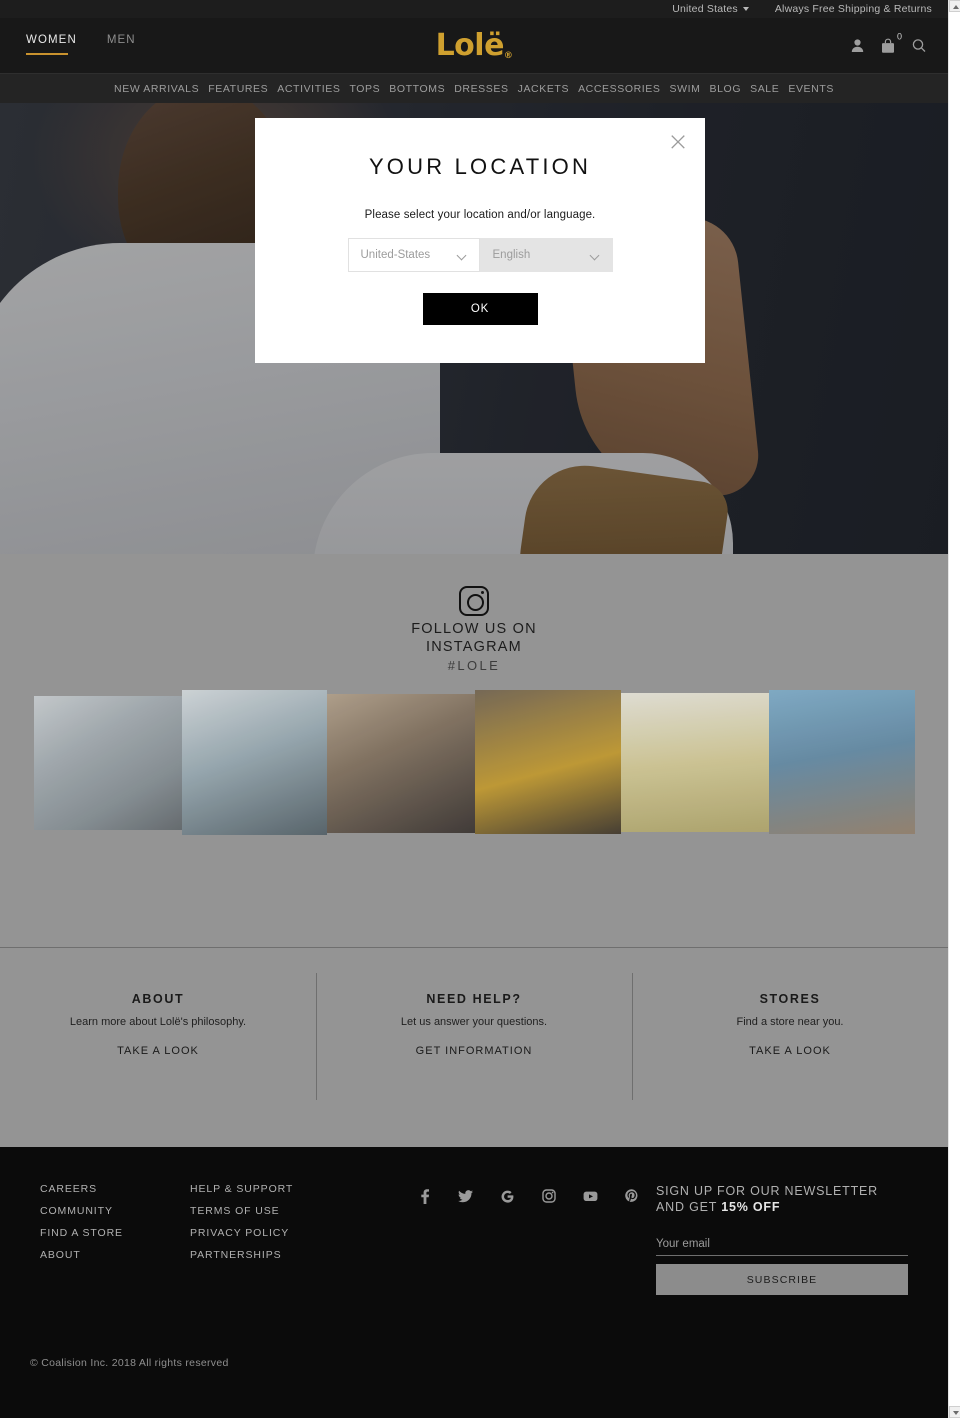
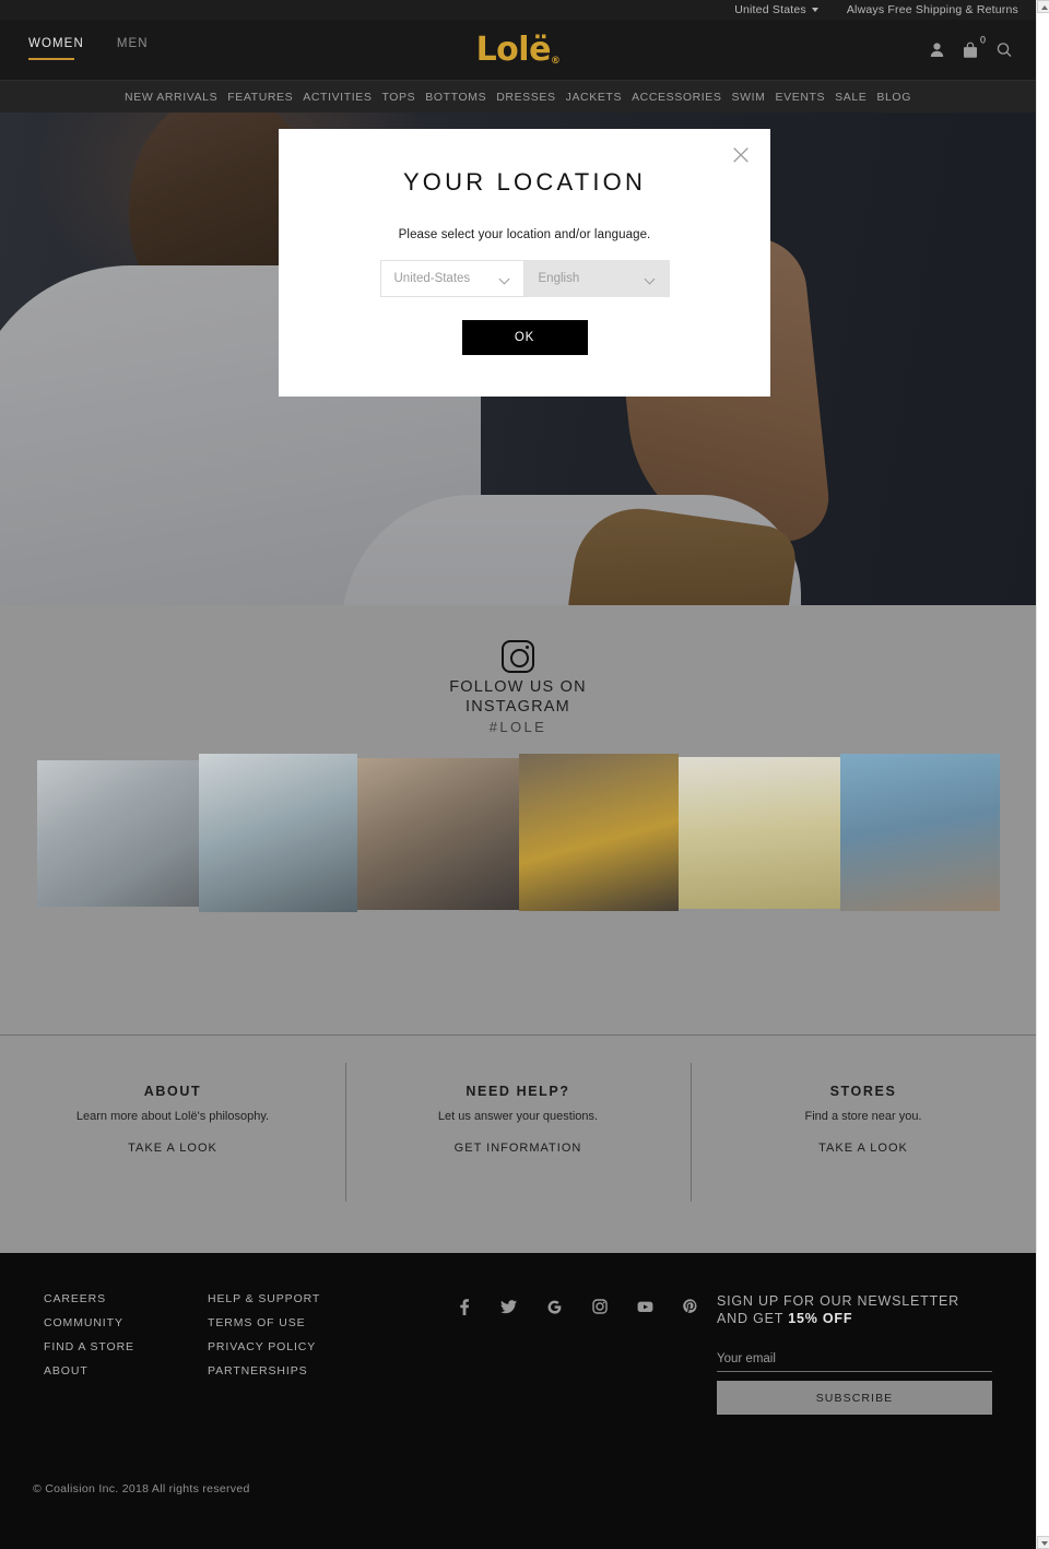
  United States
  Always Free Shipping & Returns
  WOMEN
  MEN
  Lolë®
  0
  NEW ARRIVALS
  FEATURES
  ACTIVITIES
  TOPS
  BOTTOMS
  DRESSES
  JACKETS
  ACCESSORIES
  SWIM
- BLOG
+ EVENTS
  SALE
- EVENTS
+ BLOG
  FOLLOW US ON
  INSTAGRAM
  #LOLE
  ABOUT
  Learn more about Lolë's philosophy.
  TAKE A LOOK
  NEED HELP?
  Let us answer your questions.
  GET INFORMATION
  STORES
  Find a store near you.
  TAKE A LOOK
  CAREERS
  COMMUNITY
  FIND A STORE
  ABOUT
  HELP & SUPPORT
  TERMS OF USE
  PRIVACY POLICY
  PARTNERSHIPS
  SIGN UP FOR OUR NEWSLETTER
  AND GET 15% OFF
  Your email SUBSCRIBE
  © Coalision Inc. 2018 All rights reserved
  ×
  YOUR LOCATION
  Please select your location and/or language.
  United-States
  English
  OK
